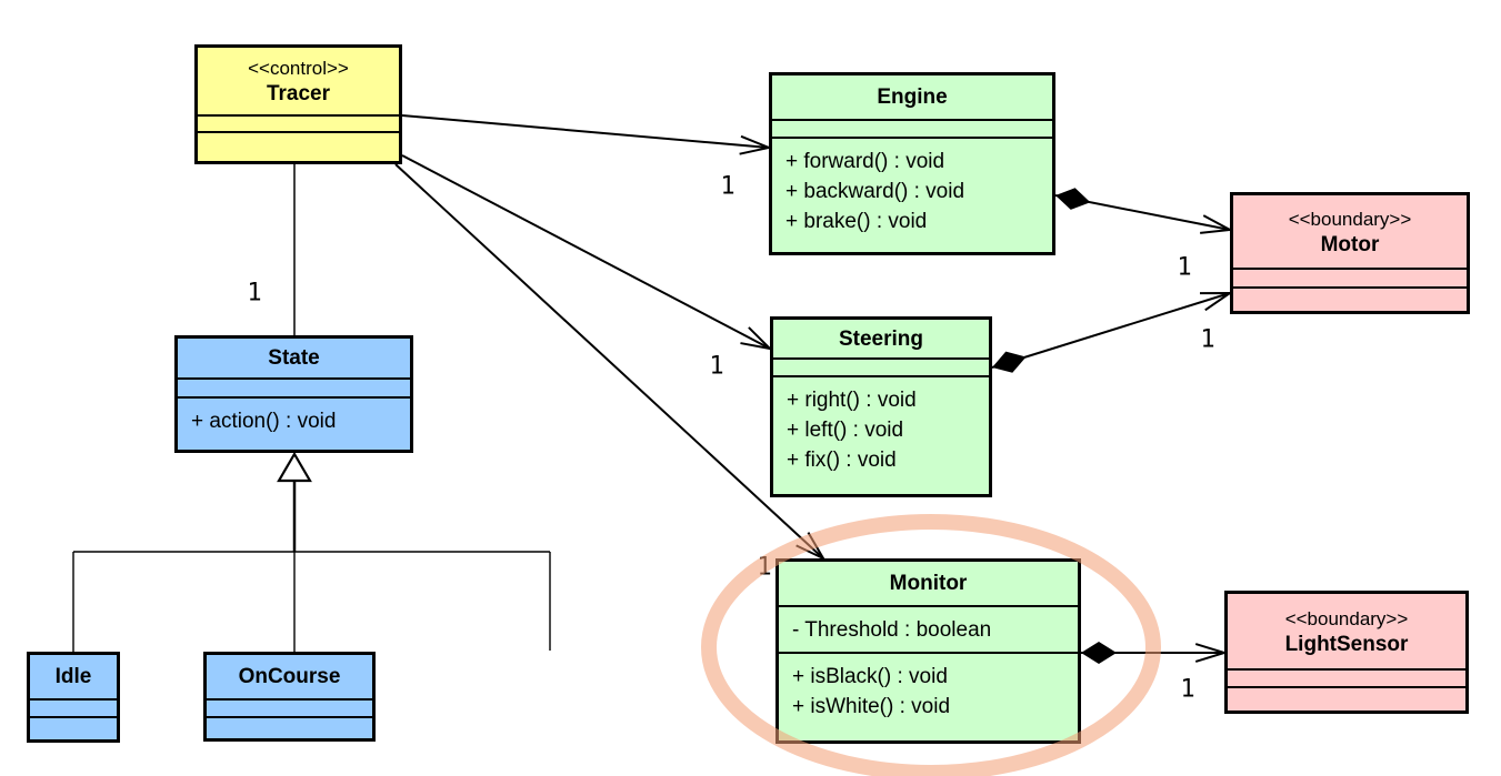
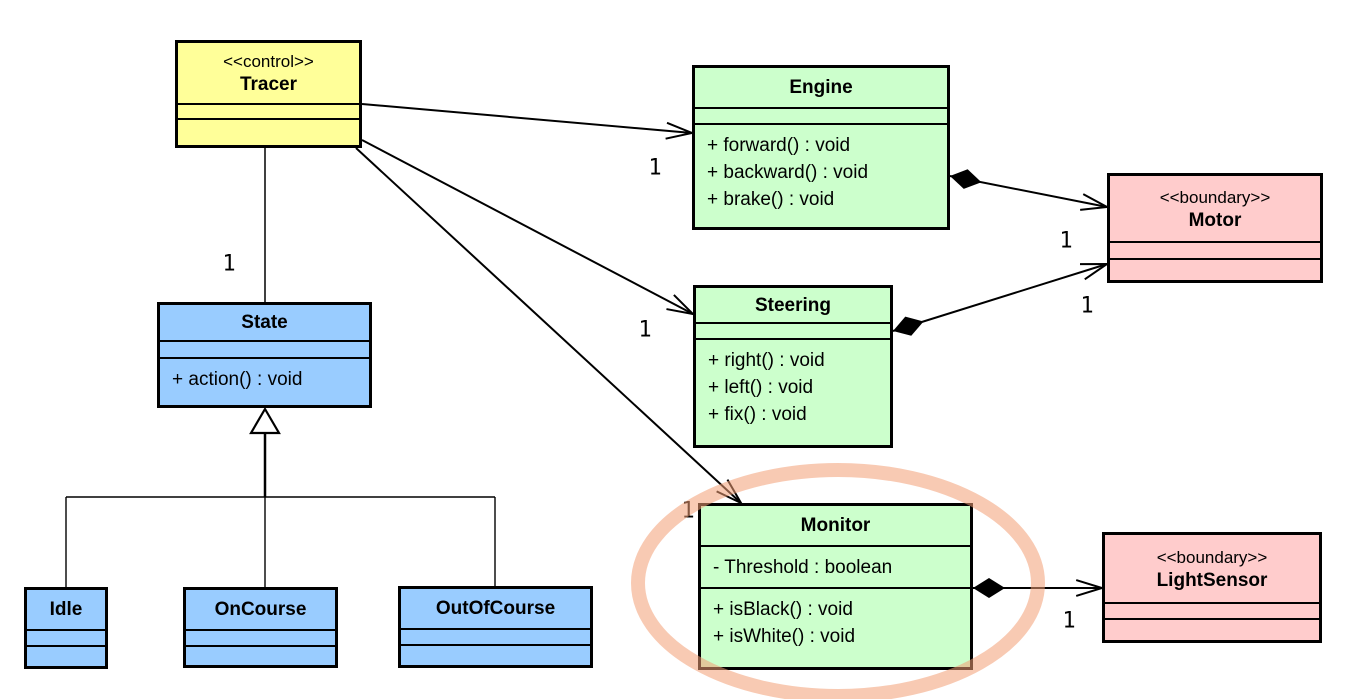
  <<control>>
  Tracer
  Engine
  + forward() : void
  + backward() : void
  + brake() : void
  <<boundary>>
  Motor
  Steering
  + right() : void
  + left() : void
  + fix() : void
  Monitor
  - Threshold : boolean
  + isBlack() : void
  + isWhite() : void
  <<boundary>>
  LightSensor
  State
  + action() : void
  Idle
  OnCourse
+ OutOfCourse
  1
  1
  1
  1
  1
  1
  1
